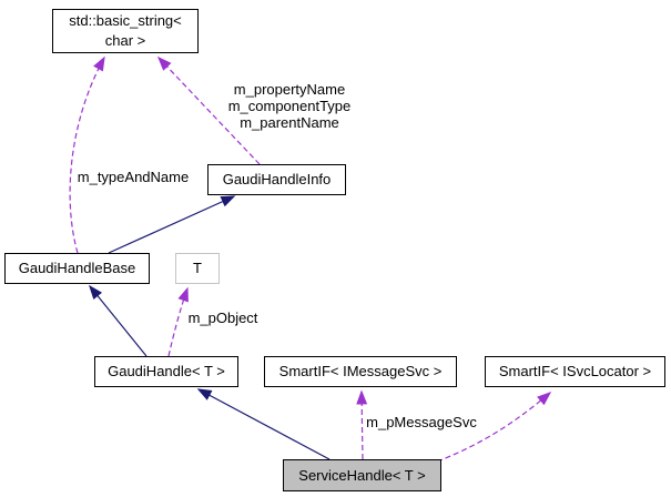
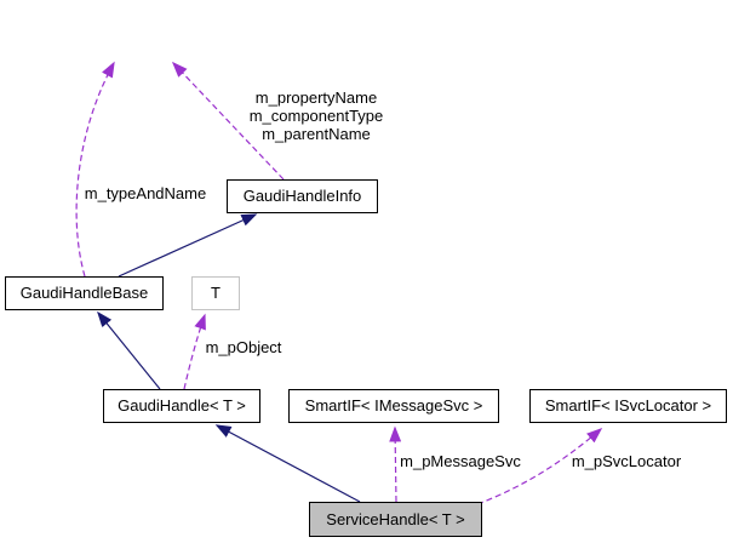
- std::basic_string<
- char >
  GaudiHandleInfo
  GaudiHandleBase
  T
  GaudiHandle< T >
  SmartIF< IMessageSvc >
  SmartIF< ISvcLocator >
  ServiceHandle< T >
  m_propertyName
  m_componentType
  m_parentName
  m_typeAndName
  m_pObject
  m_pMessageSvc
+ m_pSvcLocator
